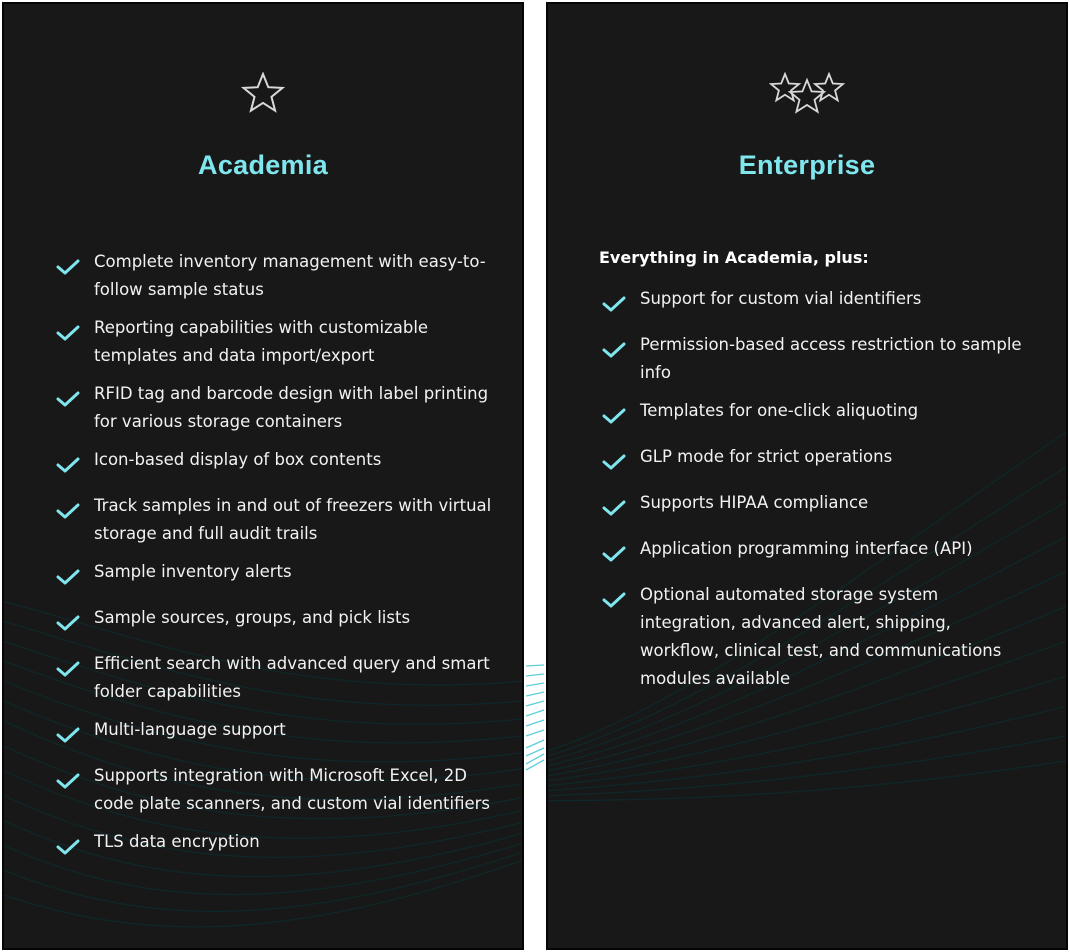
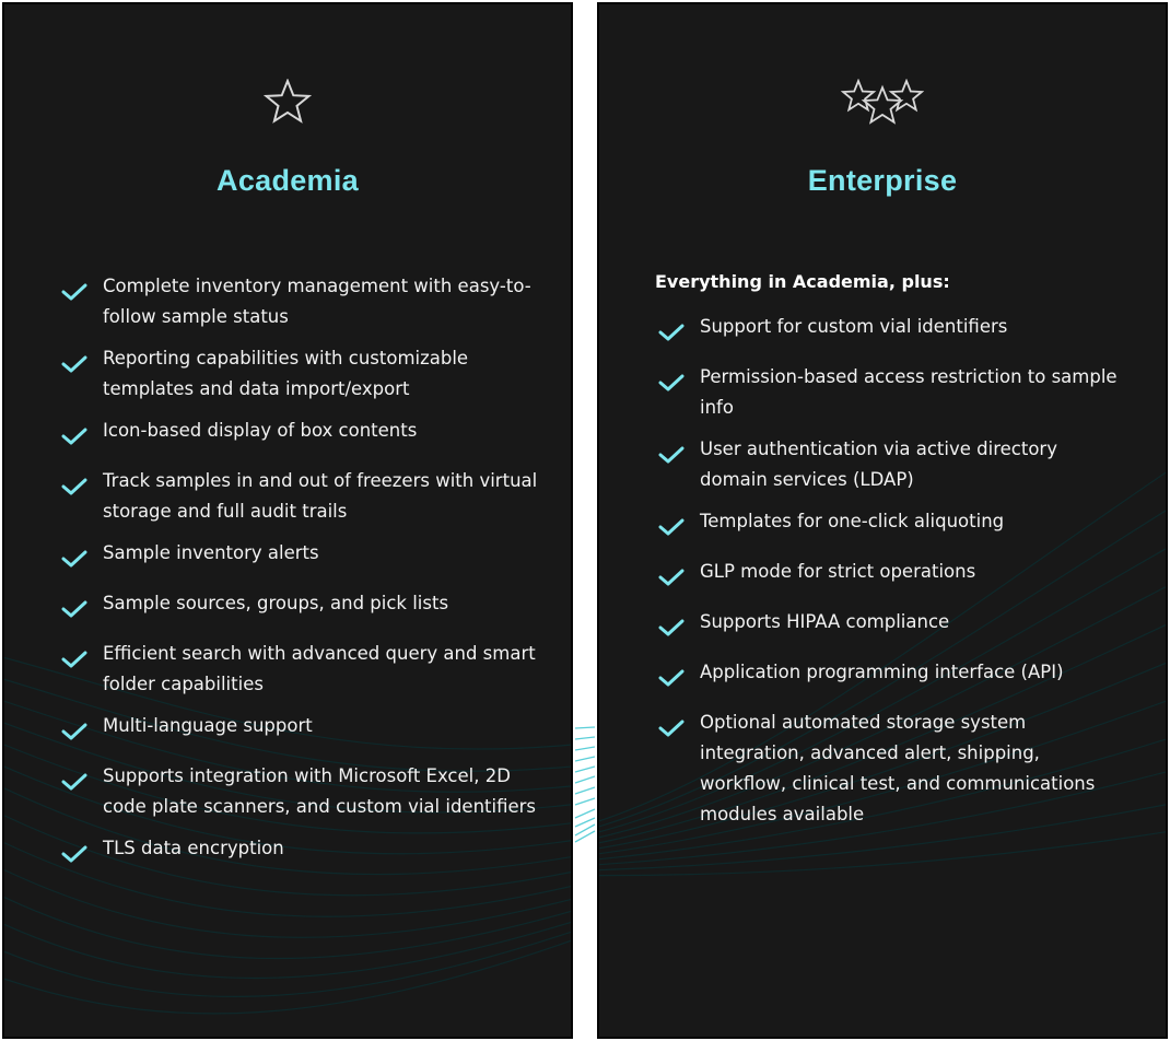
  Academia
  Complete inventory management with easy-to-follow sample status
  Reporting capabilities with customizable templates and data import/export
- RFID tag and barcode design with label printing for various storage containers
  Icon-based display of box contents
  Track samples in and out of freezers with virtual storage and full audit trails
  Sample inventory alerts
  Sample sources, groups, and pick lists
  Efficient search with advanced query and smart folder capabilities
  Multi-language support
  Supports integration with Microsoft Excel, 2D code plate scanners, and custom vial identifiers
  TLS data encryption
  Enterprise
  Everything in Academia, plus:
  Support for custom vial identifiers
  Permission-based access restriction to sample info
+ User authentication via active directory domain services (LDAP)
  Templates for one-click aliquoting
  GLP mode for strict operations
  Supports HIPAA compliance
  Application programming interface (API)
  Optional automated storage system integration, advanced alert, shipping, workflow, clinical test, and communications modules available
